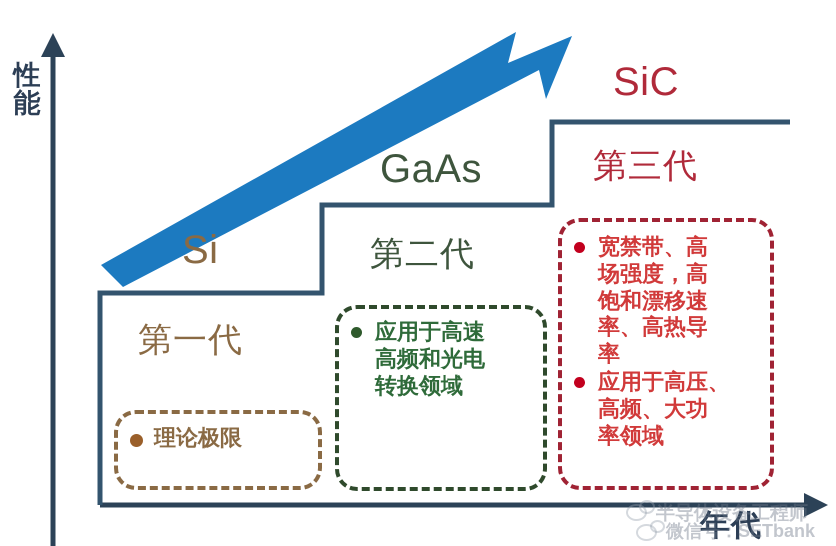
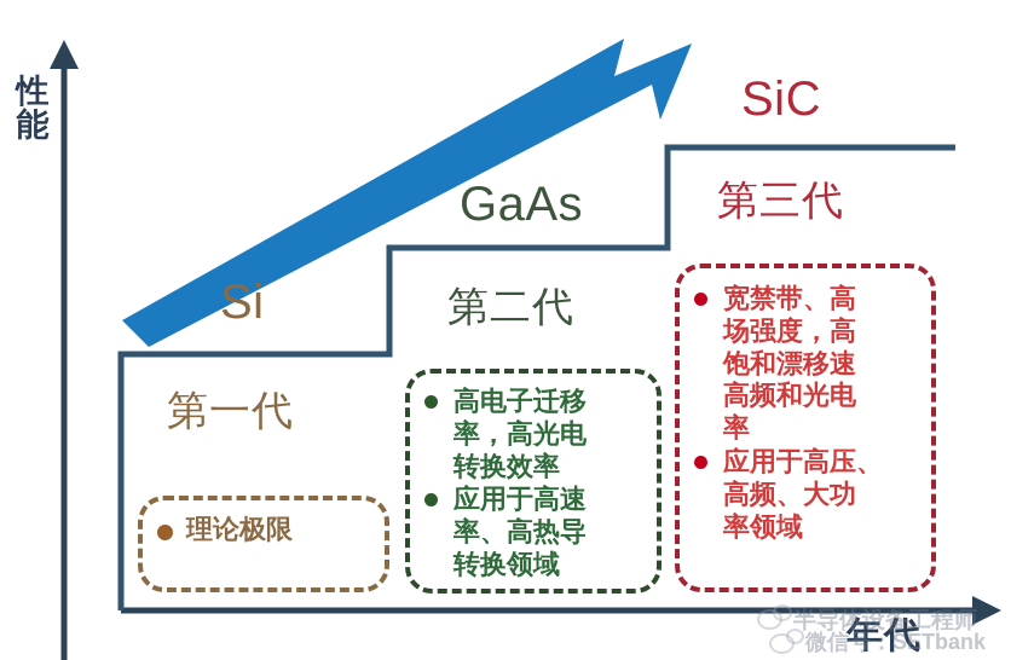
  性能
  年代
  Si
  第一代
  GaAs
  第二代
  SiC
  第三代
  理论极限
+ 高电子迁移
+ 率，高光电
+ 转换效率
  应用于高速
- 高频和光电
+ 率、高热导
  转换领域
  宽禁带、高
  场强度，高
  饱和漂移速
- 率、高热导
+ 高频和光电
  率
  应用于高压、
  高频、大功
  率领域
  半导体设备工程师
  微信号：SETbank
